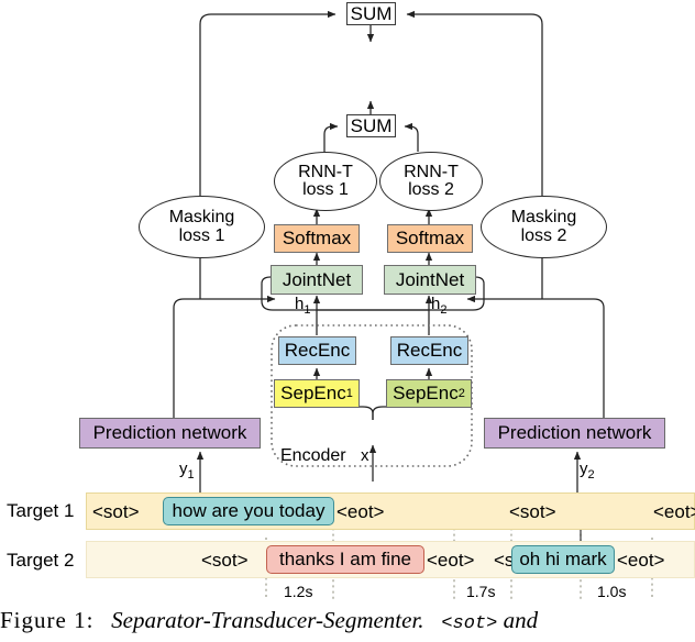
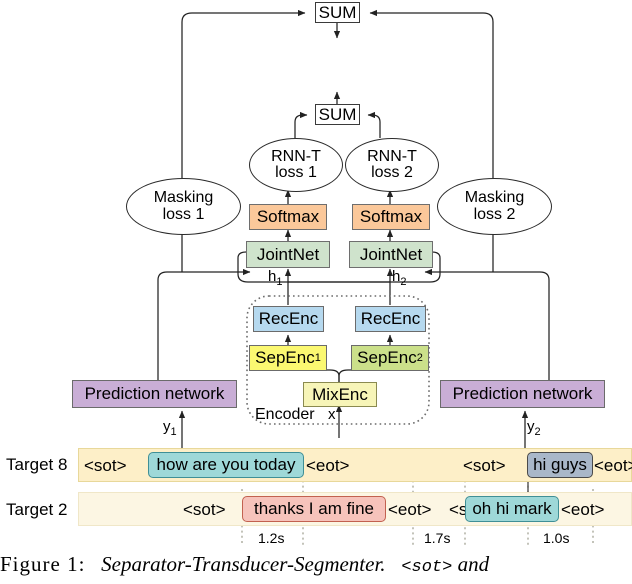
  SUM
  SUM
  Softmax
  Softmax
  JointNet
  JointNet
  RecEnc
  RecEnc
  SepEnc
  1
  SepEnc
  2
+ MixEnc
  Encoder
  Prediction network
  Prediction network
  RNN-T
  loss 1
  RNN-T
  loss 2
  Masking
  loss 1
  Masking
  loss 2
  h1
  h2
  y1
  y2
  x
- Target 1
+ Target 8
  Target 2
  <sot>
  how are you today
  <eot>
  <sot>
+ hi guys
  <eot
  <sot>
  thanks I am fine
  <eot>
  oh hi mark
  <eot>
  1.2s
  1.7s
  1.0s
  Figure 1: Separator-Transducer-Segmenter. <sot> and
